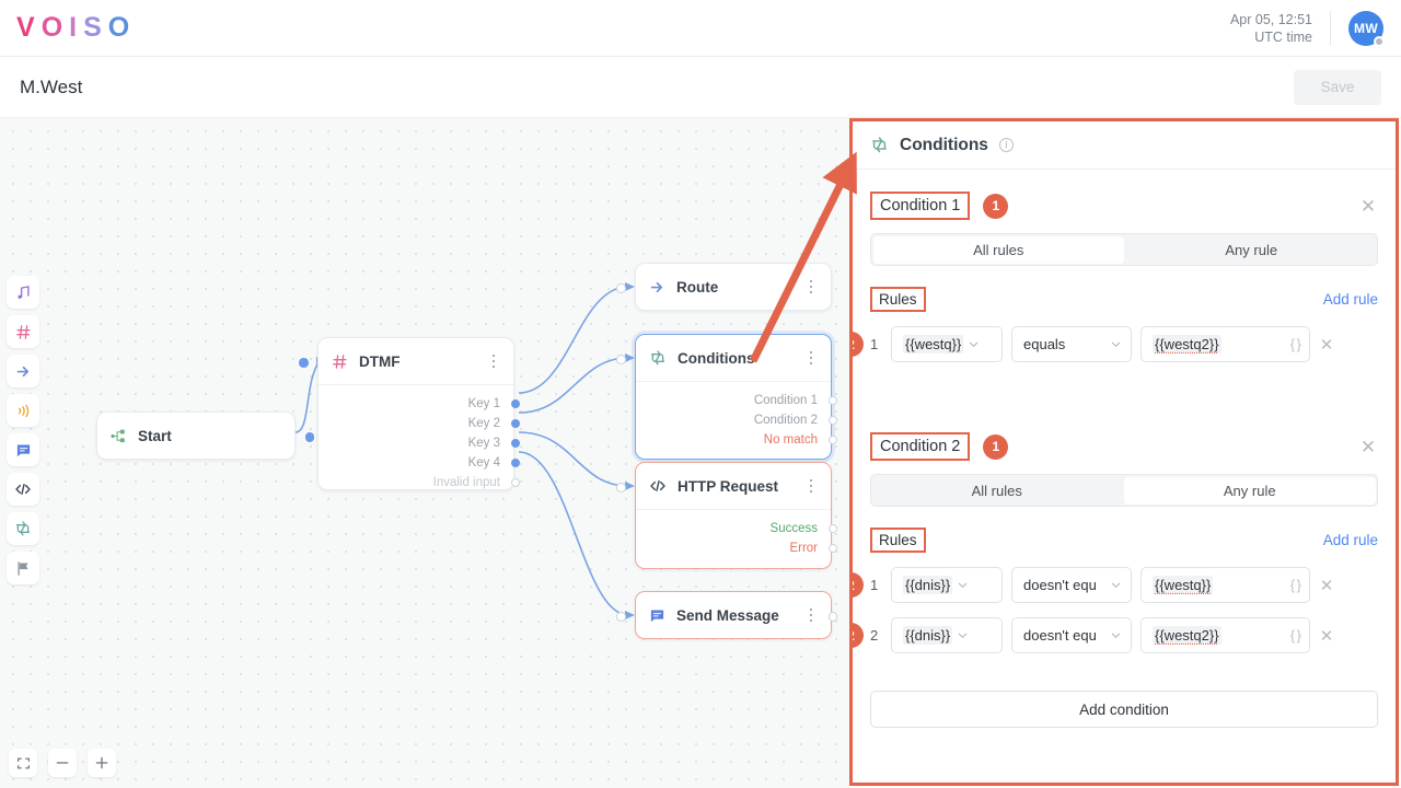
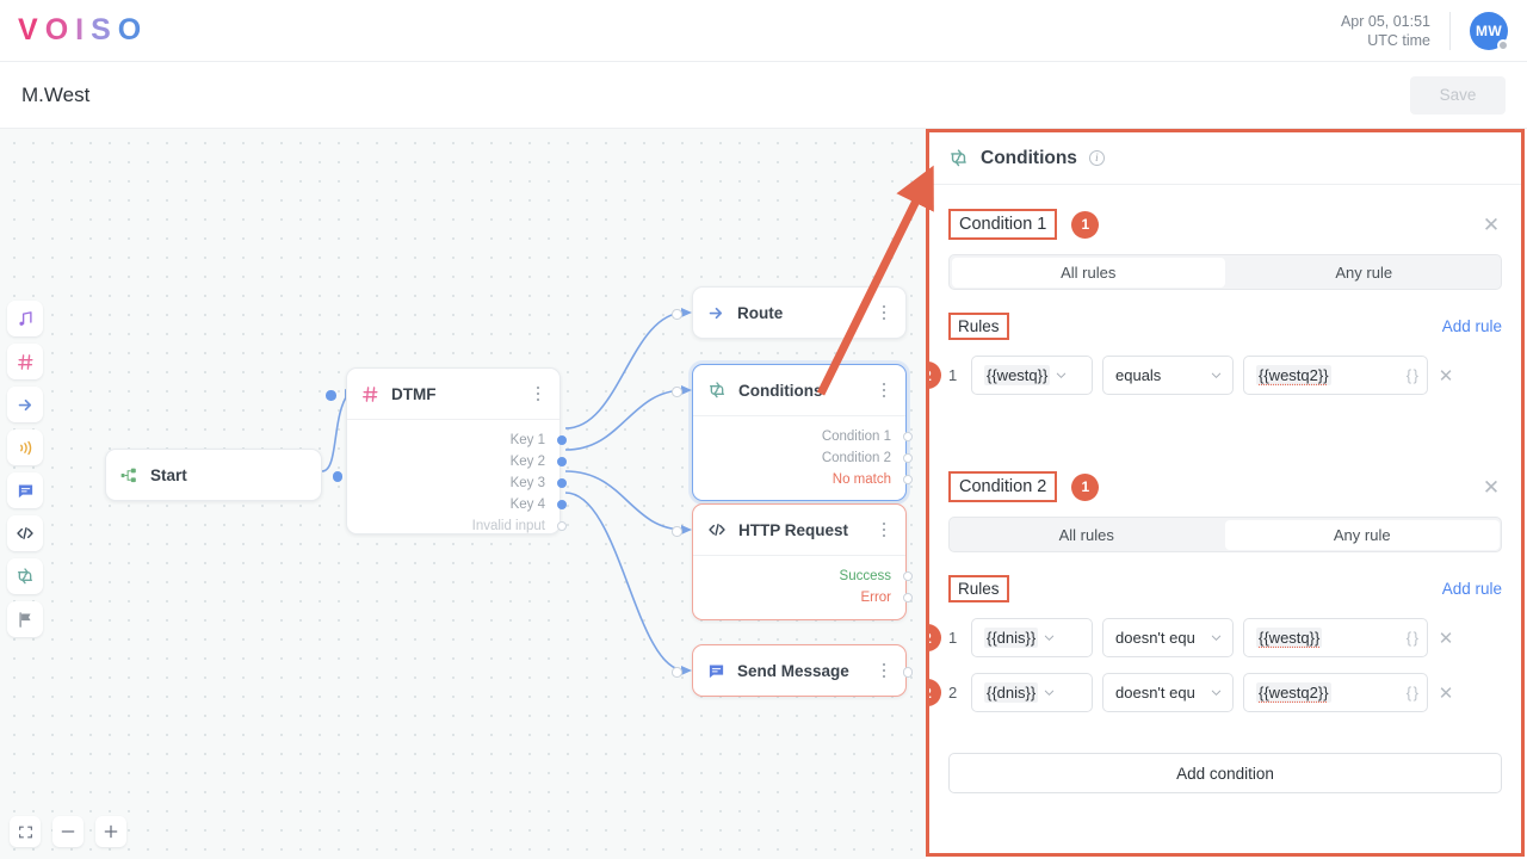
  V
  O
  I
  S
  O
- Apr 05, 12:51
+ Apr 05, 01:51
  UTC time
  MW
  M.West
  Save
  Start
  DTMF
  Key 1
  Key 2
  Key 3
  Key 4
  Invalid input
  Route
  Condition
  Condition 1
  Condition 2
  No match
  HTTP Request
  Success
  Error
  Send Message
  Conditions
  i
  Condition 1
  1
  ✕
  All rules
  Any rule
  Rules
  Add rule
  1
  {{westq}}
  equals
  {{westq2}}
  { }
  ✕
  Condition 2
  1
  ✕
  All rules
  Any rule
  Rules
  Add rule
  1
  {{dnis}}
  doesn't equ
  {{westq}}
  { }
  ✕
  2
  {{dnis}}
  doesn't equ
  {{westq2}}
  { }
  ✕
  Add condition
